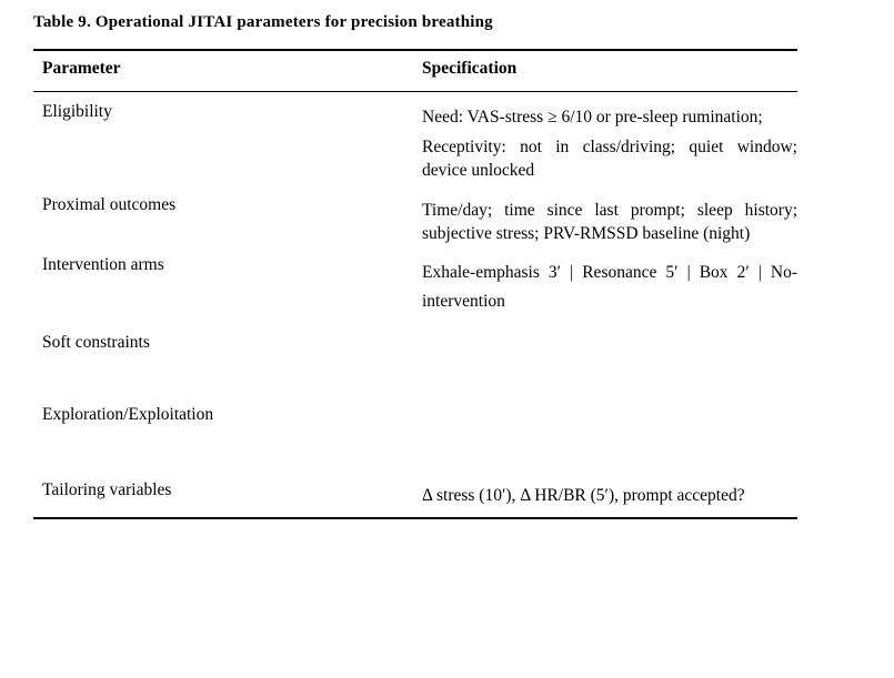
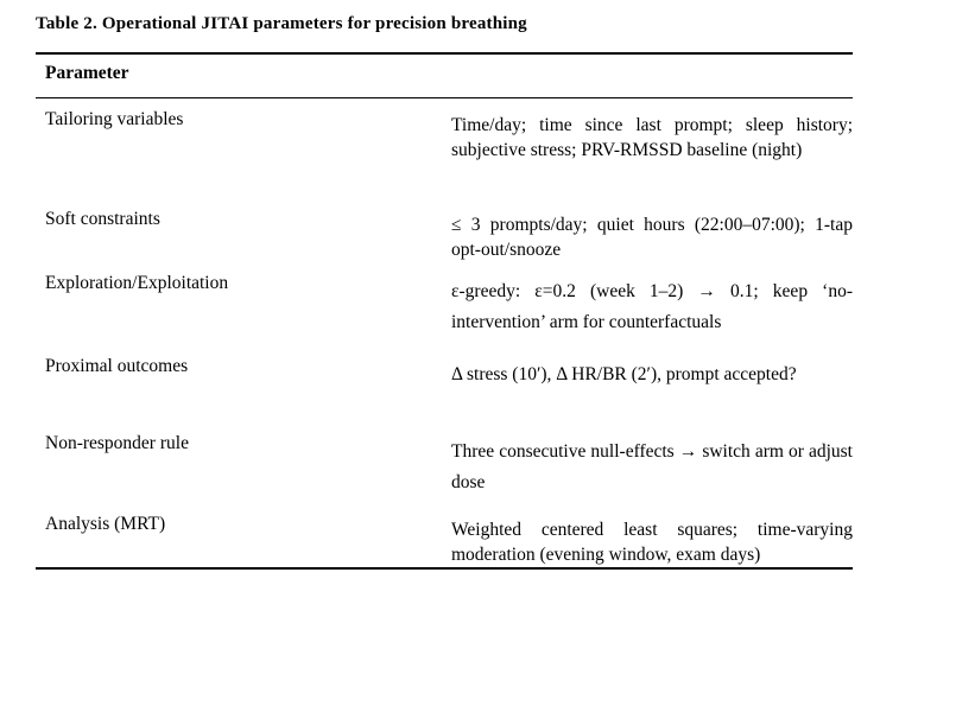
- Table 9. Operational JITAI parameters for precision breathing
+ Table 2. Operational JITAI parameters for precision breathing
  Parameter
- Specification
- Eligibility
- Need: VAS-stress ≥ 6/10 or pre-sleep rumination;
- Receptivity: not in class/driving; quiet window; device unlocked
- Proximal outcomes
+ Tailoring variables
  Time/day; time since last prompt; sleep history; subjective stress; PRV-RMSSD baseline (night)
- Intervention arms
- Exhale-emphasis 3′ | Resonance 5′ | Box 2′ | No-intervention
  Soft constraints
+ ≤ 3 prompts/day; quiet hours (22:00–07:00); 1-tap opt-out/snooze
  Exploration/Exploitation
+ ε-greedy: ε=0.2 (week 1–2) → 0.1; keep ‘no-intervention’ arm for counterfactuals
- Tailoring variables
+ Proximal outcomes
- Δ stress (10′), Δ HR/BR (5′), prompt accepted?
+ Δ stress (10′), Δ HR/BR (2′), prompt accepted?
+ Non-responder rule
+ Three consecutive null-effects → switch arm or adjust dose
+ Analysis (MRT)
+ Weighted centered least squares; time-varying moderation (evening window, exam days)
